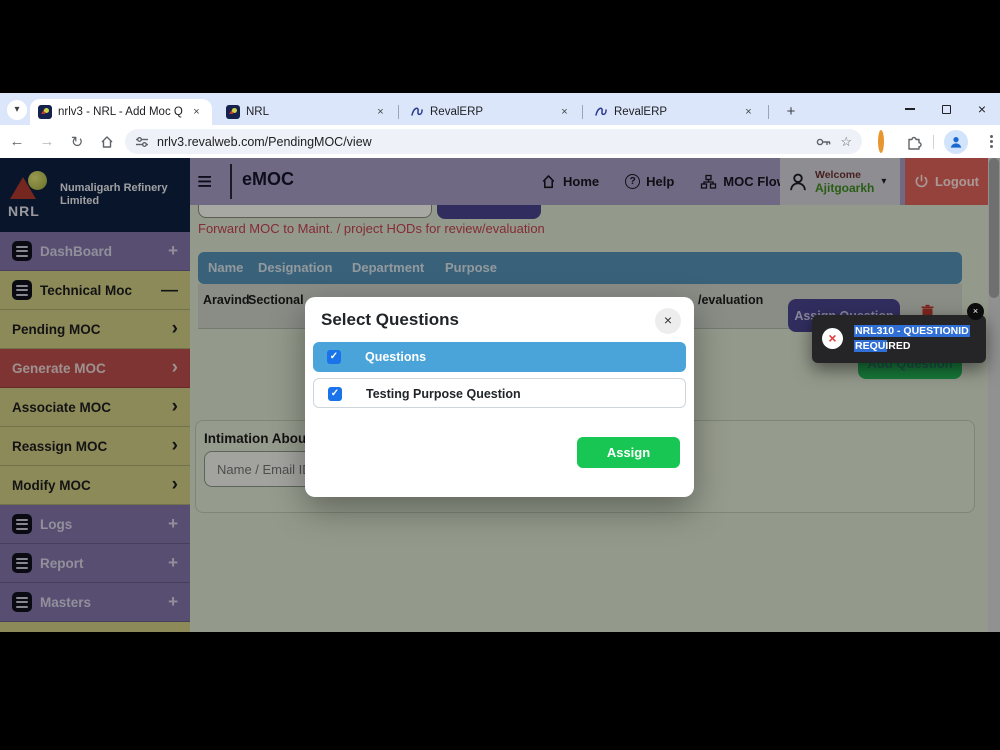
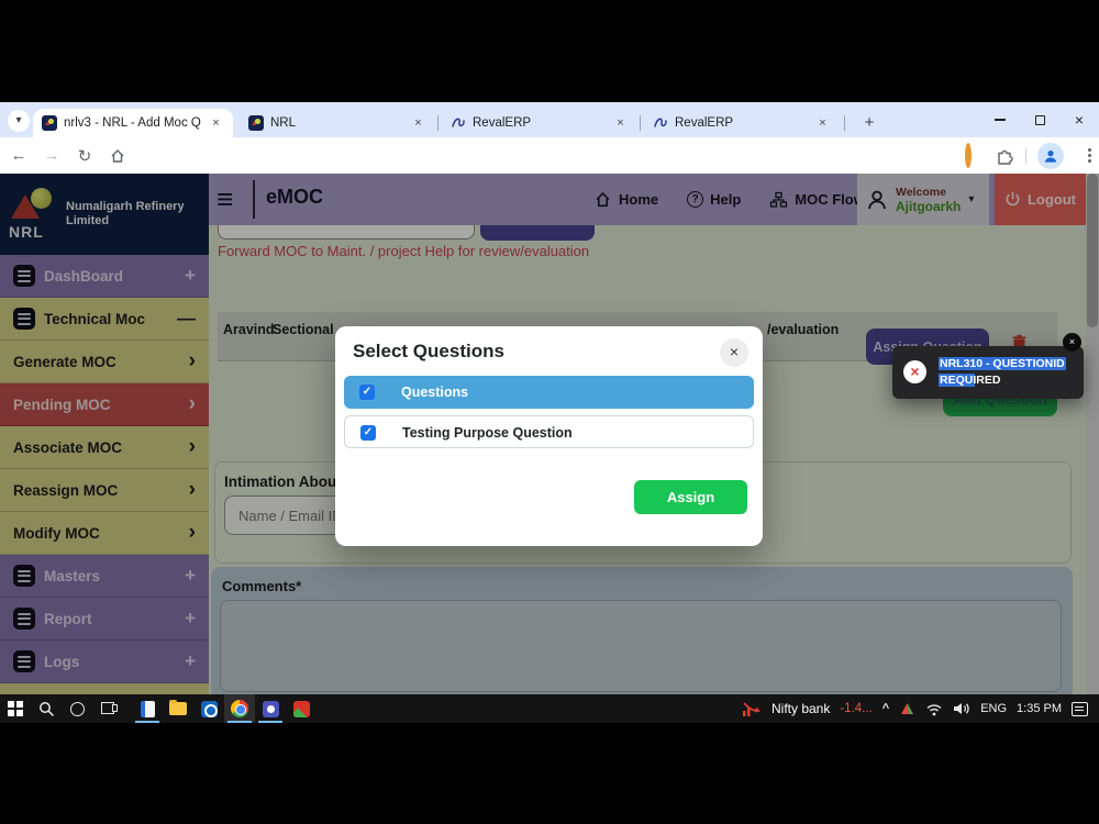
  ▾
  nrlv3 - NRL - Add Moc Q
  ×
  NRL
  ×
  RevalERP
  ×
  RevalERP
  ×
  +
  ×
  ←
  →
  ↻
- nrlv3.revalweb.com/PendingMOC/view
- ☆
  NRL
  Numaligarh Refinery Limited
  DashBoard
  +
  Technical Moc
  —
- Pending MOC
+ Generate MOC
  ›
- Generate MOC
+ Pending MOC
  ›
  Associate MOC
  ›
  Reassign MOC
  ›
  Modify MOC
  ›
- Logs
+ Masters
  +
  Report
  +
- Masters
+ Logs
  +
  ≡
  eMOC
  Home
  ?
  Help
  MOC Flo
  Welcome
  Ajitgoarkh
  ▾
  Logout
- Forward MOC to Maint. / project HODs for review/evaluation
+ Forward MOC to Maint. / project Help for review/evaluation
- Name
- Designation
- Department
- Purpose
  Aravind
  Sectional
  /evaluation
  Add Question
  Intimation Abou
  Name / Email I
+ Comments*
  Select Questions
  ×
  ✓
  Questions
  ✓
  Testing Purpose Question
  Assign
  ×
  NRL310 - QUESTIONID
  REQUIRED
  ×
+ Nifty bank
+ -1.4...
+ ^
+ ENG
+ 1:35 PM
